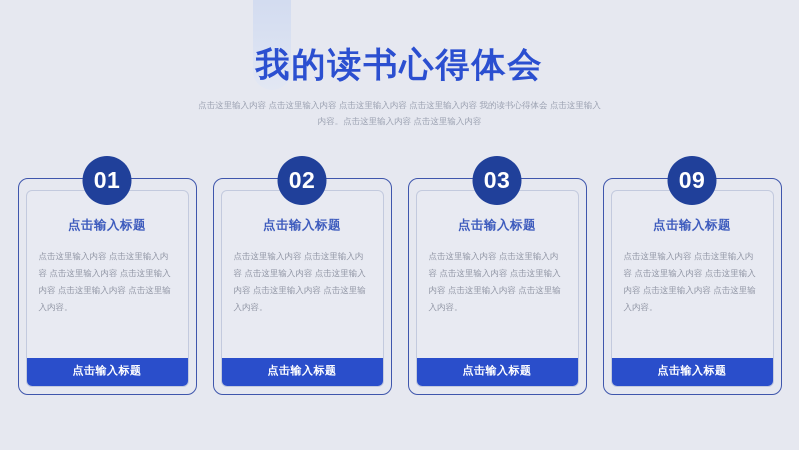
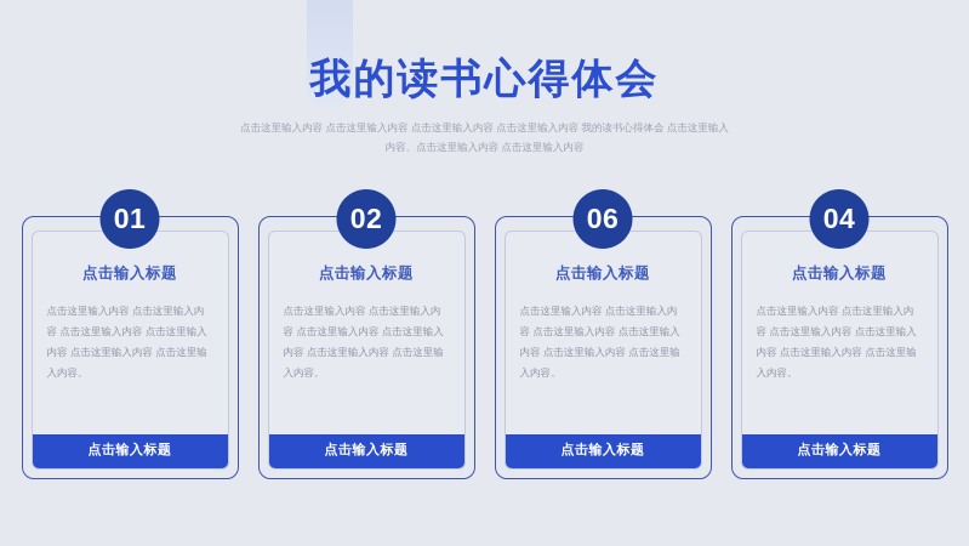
  我的读书心得体会
  点击这里输入内容 点击这里输入内容 点击这里输入内容 点击这里输入内容 我的读书心得体会 点击这里输入内容。点击这里输入内容 点击这里输入内容
  01
  点击输入标题
  点击这里输入内容 点击这里输入内容 点击这里输入内容 点击这里输入内容 点击这里输入内容 点击这里输入内容。
  点击输入标题
  02
  点击输入标题
  点击这里输入内容 点击这里输入内容 点击这里输入内容 点击这里输入内容 点击这里输入内容 点击这里输入内容。
  点击输入标题
- 03
+ 06
  点击输入标题
  点击这里输入内容 点击这里输入内容 点击这里输入内容 点击这里输入内容 点击这里输入内容 点击这里输入内容。
  点击输入标题
- 09
+ 04
  点击输入标题
  点击这里输入内容 点击这里输入内容 点击这里输入内容 点击这里输入内容 点击这里输入内容 点击这里输入内容。
  点击输入标题
